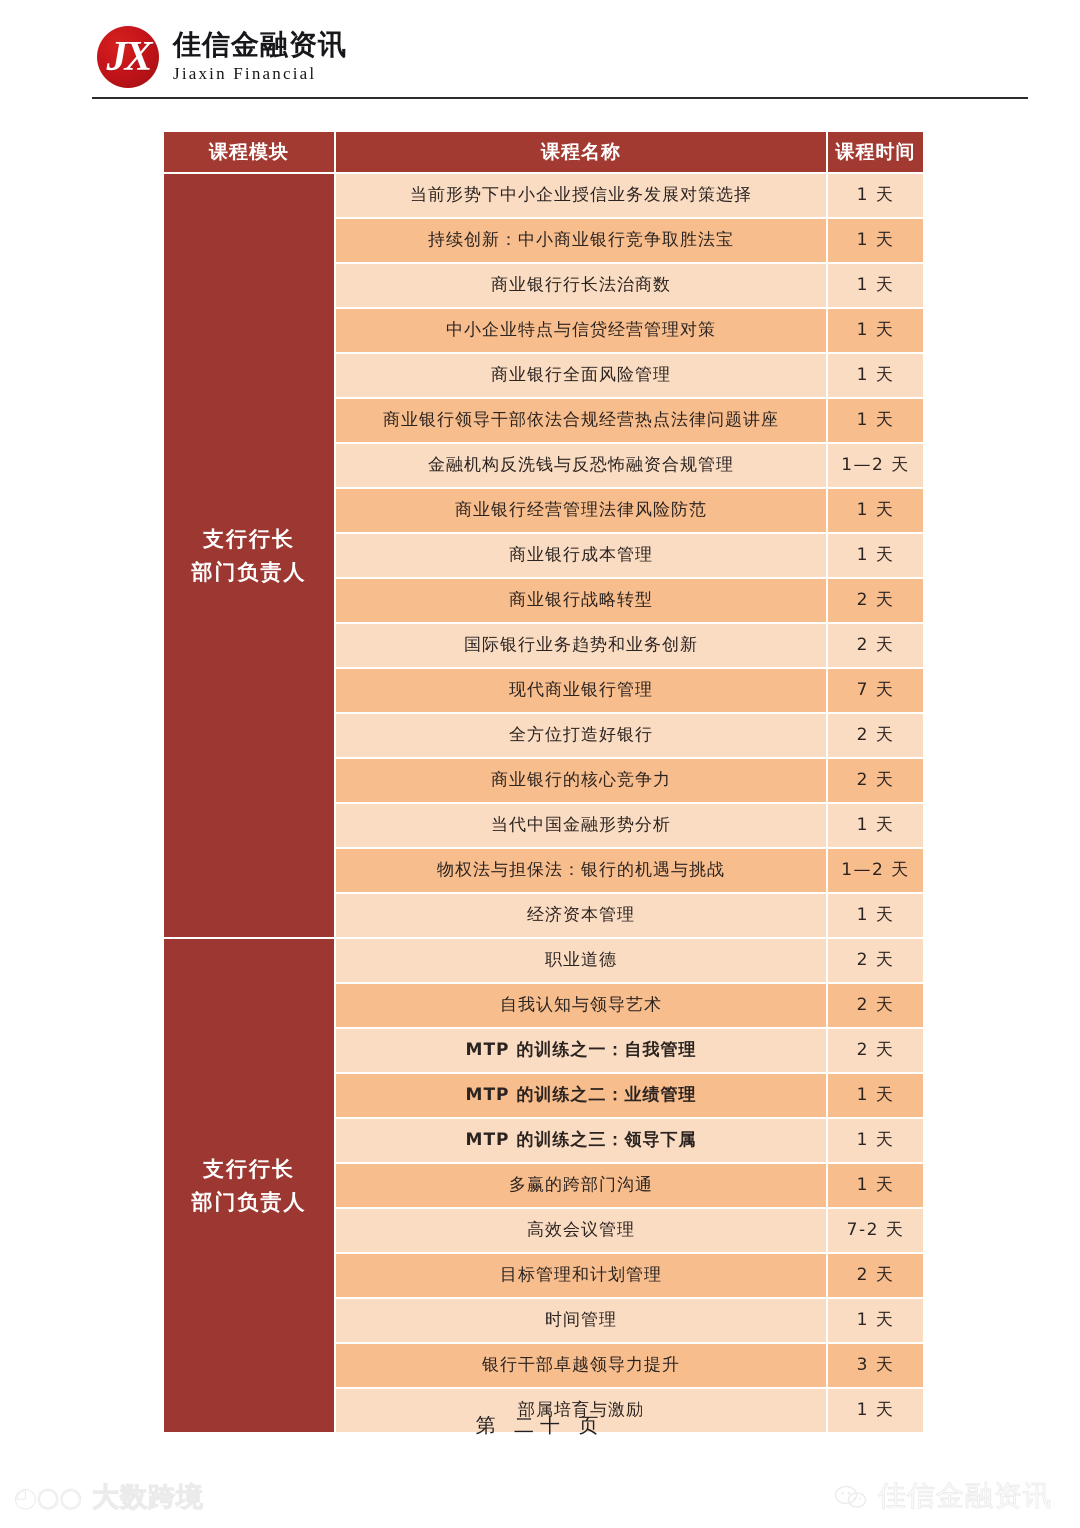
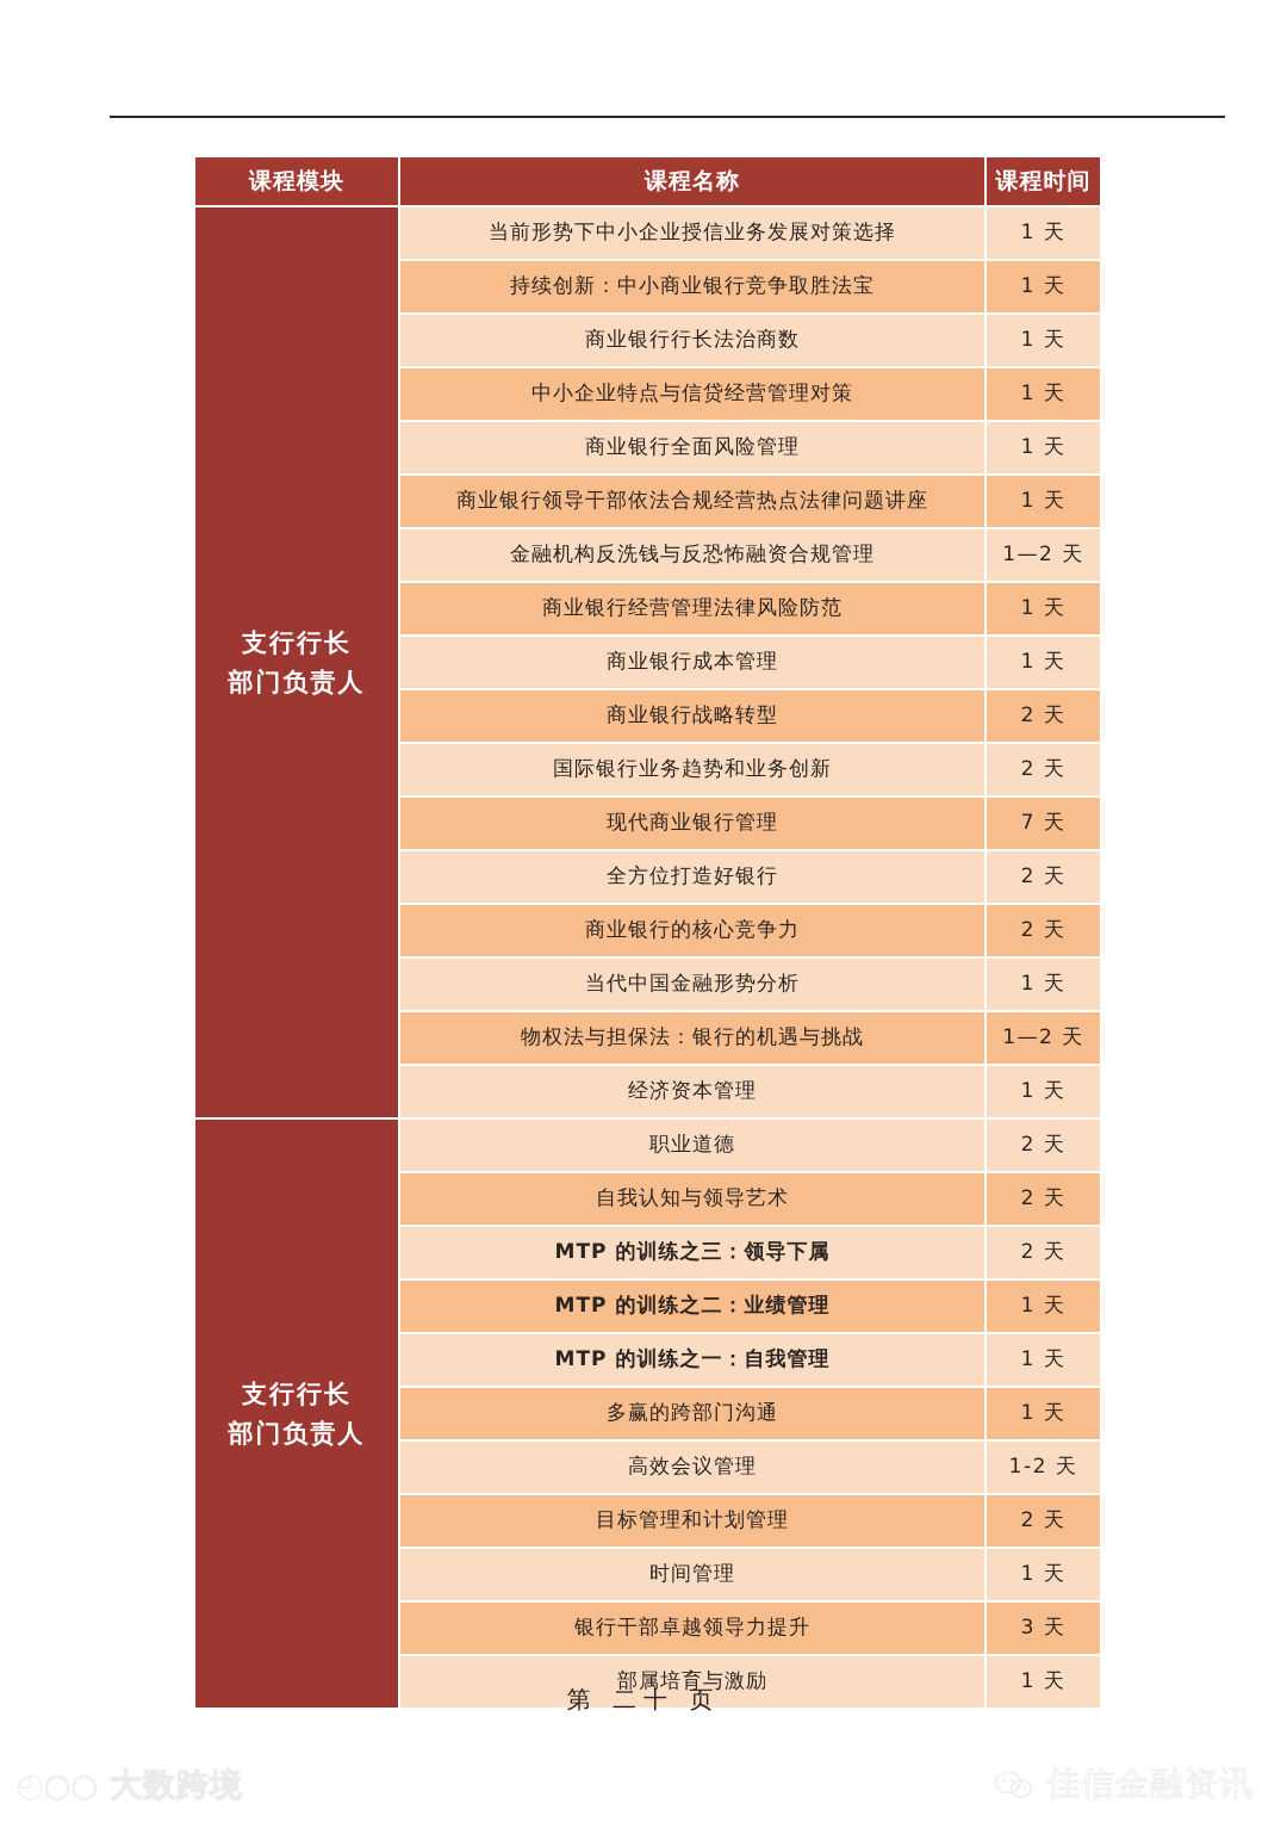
- JX
- 佳信金融资讯
- Jiaxin Financial
  课程模块	课程名称	课程时间
  支行行长部门负责人	当前形势下中小企业授信业务发展对策选择	1 天
  持续创新：中小商业银行竞争取胜法宝	1 天
  商业银行行长法治商数	1 天
  中小企业特点与信贷经营管理对策	1 天
  商业银行全面风险管理	1 天
  商业银行领导干部依法合规经营热点法律问题讲座	1 天
  金融机构反洗钱与反恐怖融资合规管理	1—2 天
  商业银行经营管理法律风险防范	1 天
  商业银行成本管理	1 天
  商业银行战略转型	2 天
  国际银行业务趋势和业务创新	2 天
  现代商业银行管理	7 天
  全方位打造好银行	2 天
  商业银行的核心竞争力	2 天
  当代中国金融形势分析	1 天
  物权法与担保法：银行的机遇与挑战	1—2 天
  经济资本管理	1 天
  支行行长部门负责人	职业道德	2 天
  自我认知与领导艺术	2 天
- MTP 的训练之一：自我管理	2 天
+ MTP 的训练之三：领导下属	2 天
  MTP 的训练之二：业绩管理	1 天
- MTP 的训练之三：领导下属	1 天
+ MTP 的训练之一：自我管理	1 天
  多赢的跨部门沟通	1 天
- 高效会议管理	7-2 天
+ 高效会议管理	1-2 天
  目标管理和计划管理	2 天
  时间管理	1 天
  银行干部卓越领导力提升	3 天
  部属培育与激励	1 天
  第 二十 页
